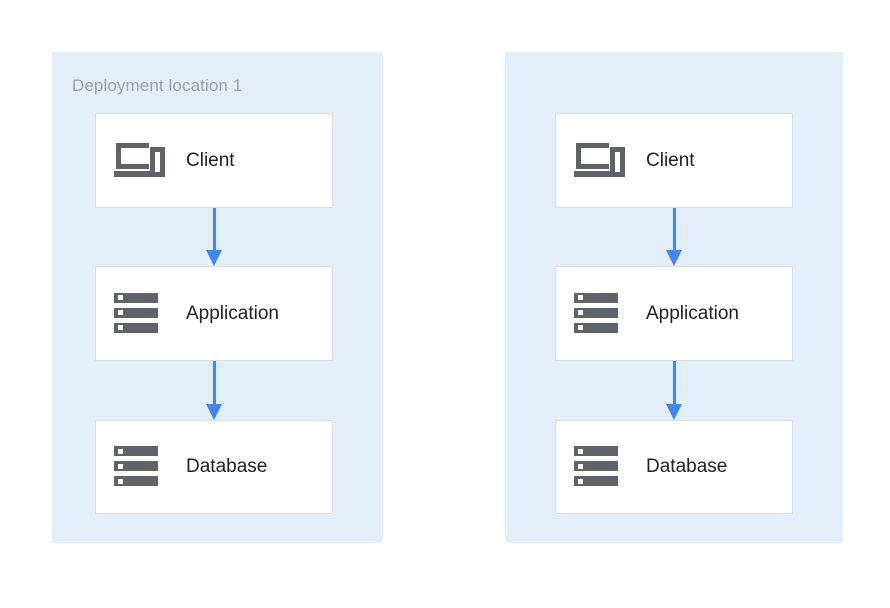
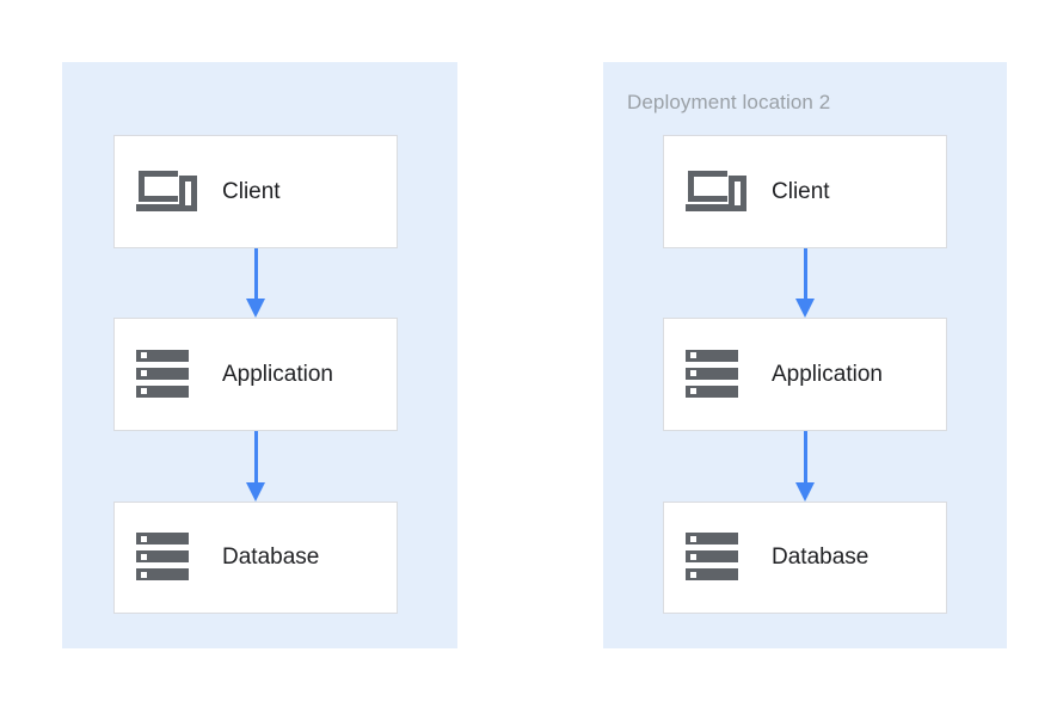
- Deployment location 1
  Client
  Application
  Database
+ Deployment location 2
  Client
  Application
  Database
